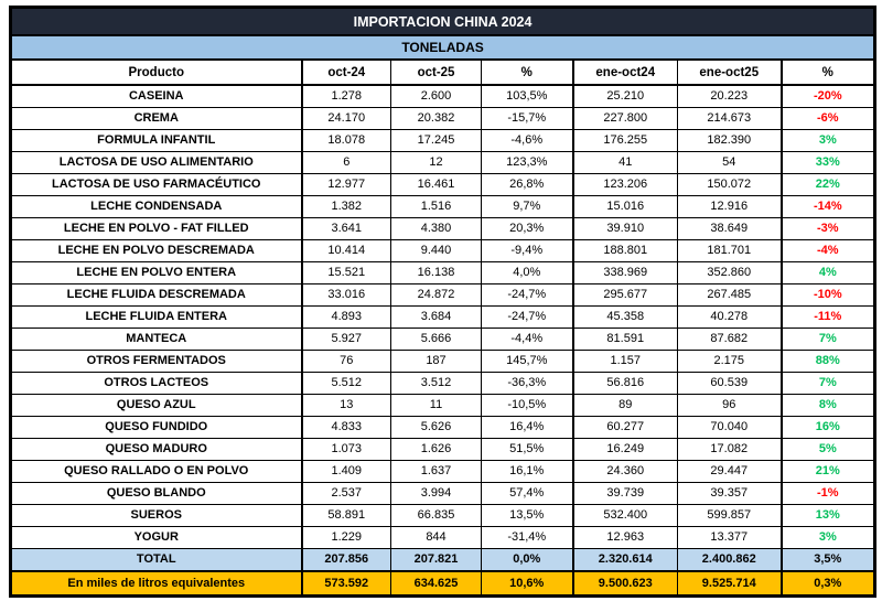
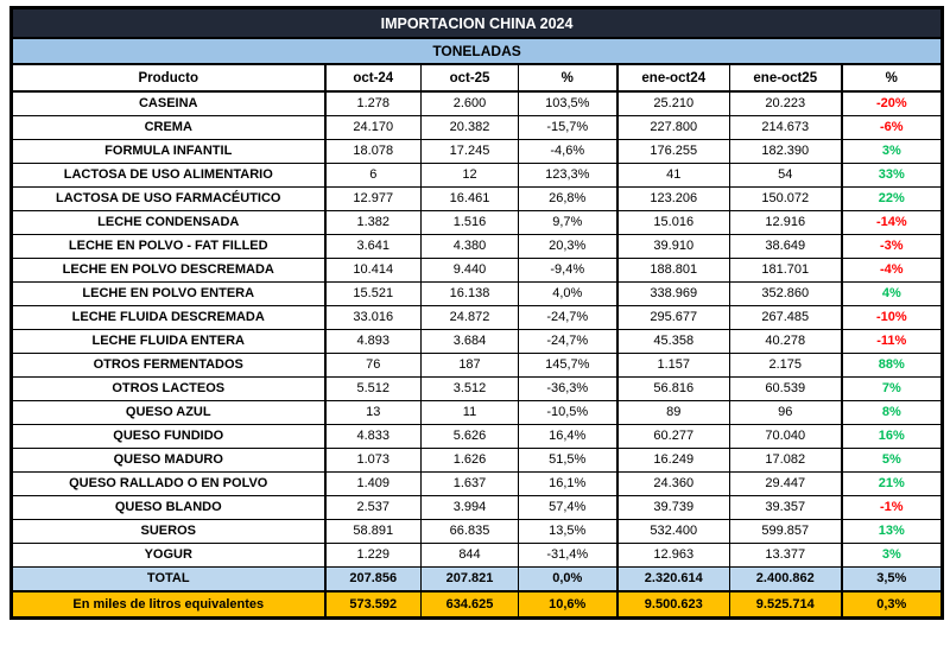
  IMPORTACION CHINA 2024
  TONELADAS
  Producto	oct-24	oct-25	%	ene-oct24	ene-oct25	%
  CASEINA	1.278	2.600	103,5%	25.210	20.223	-20%
  CREMA	24.170	20.382	-15,7%	227.800	214.673	-6%
  FORMULA INFANTIL	18.078	17.245	-4,6%	176.255	182.390	3%
  LACTOSA DE USO ALIMENTARIO	6	12	123,3%	41	54	33%
  LACTOSA DE USO FARMACÉUTICO	12.977	16.461	26,8%	123.206	150.072	22%
  LECHE CONDENSADA	1.382	1.516	9,7%	15.016	12.916	-14%
  LECHE EN POLVO - FAT FILLED	3.641	4.380	20,3%	39.910	38.649	-3%
  LECHE EN POLVO DESCREMADA	10.414	9.440	-9,4%	188.801	181.701	-4%
  LECHE EN POLVO ENTERA	15.521	16.138	4,0%	338.969	352.860	4%
  LECHE FLUIDA DESCREMADA	33.016	24.872	-24,7%	295.677	267.485	-10%
  LECHE FLUIDA ENTERA	4.893	3.684	-24,7%	45.358	40.278	-11%
- MANTECA	5.927	5.666	-4,4%	81.591	87.682	7%
  OTROS FERMENTADOS	76	187	145,7%	1.157	2.175	88%
  OTROS LACTEOS	5.512	3.512	-36,3%	56.816	60.539	7%
  QUESO AZUL	13	11	-10,5%	89	96	8%
  QUESO FUNDIDO	4.833	5.626	16,4%	60.277	70.040	16%
  QUESO MADURO	1.073	1.626	51,5%	16.249	17.082	5%
  QUESO RALLADO O EN POLVO	1.409	1.637	16,1%	24.360	29.447	21%
  QUESO BLANDO	2.537	3.994	57,4%	39.739	39.357	-1%
  SUEROS	58.891	66.835	13,5%	532.400	599.857	13%
  YOGUR	1.229	844	-31,4%	12.963	13.377	3%
  TOTAL	207.856	207.821	0,0%	2.320.614	2.400.862	3,5%
  En miles de litros equivalentes	573.592	634.625	10,6%	9.500.623	9.525.714	0,3%
